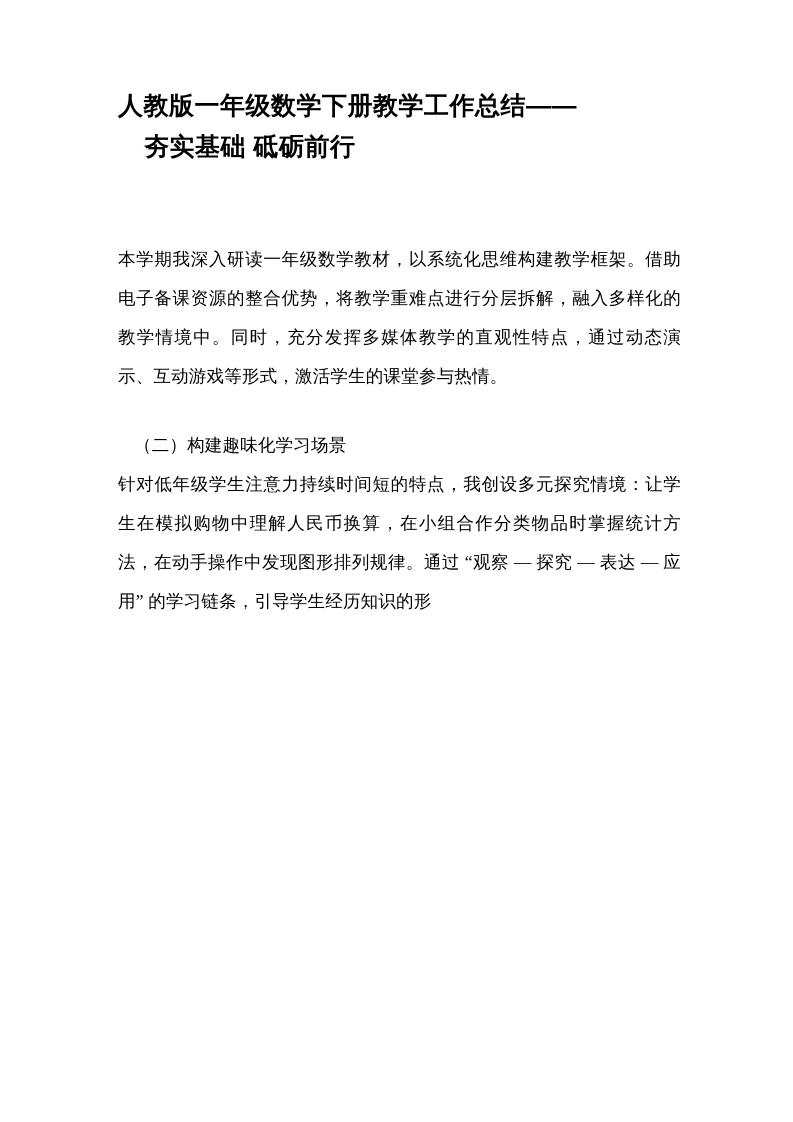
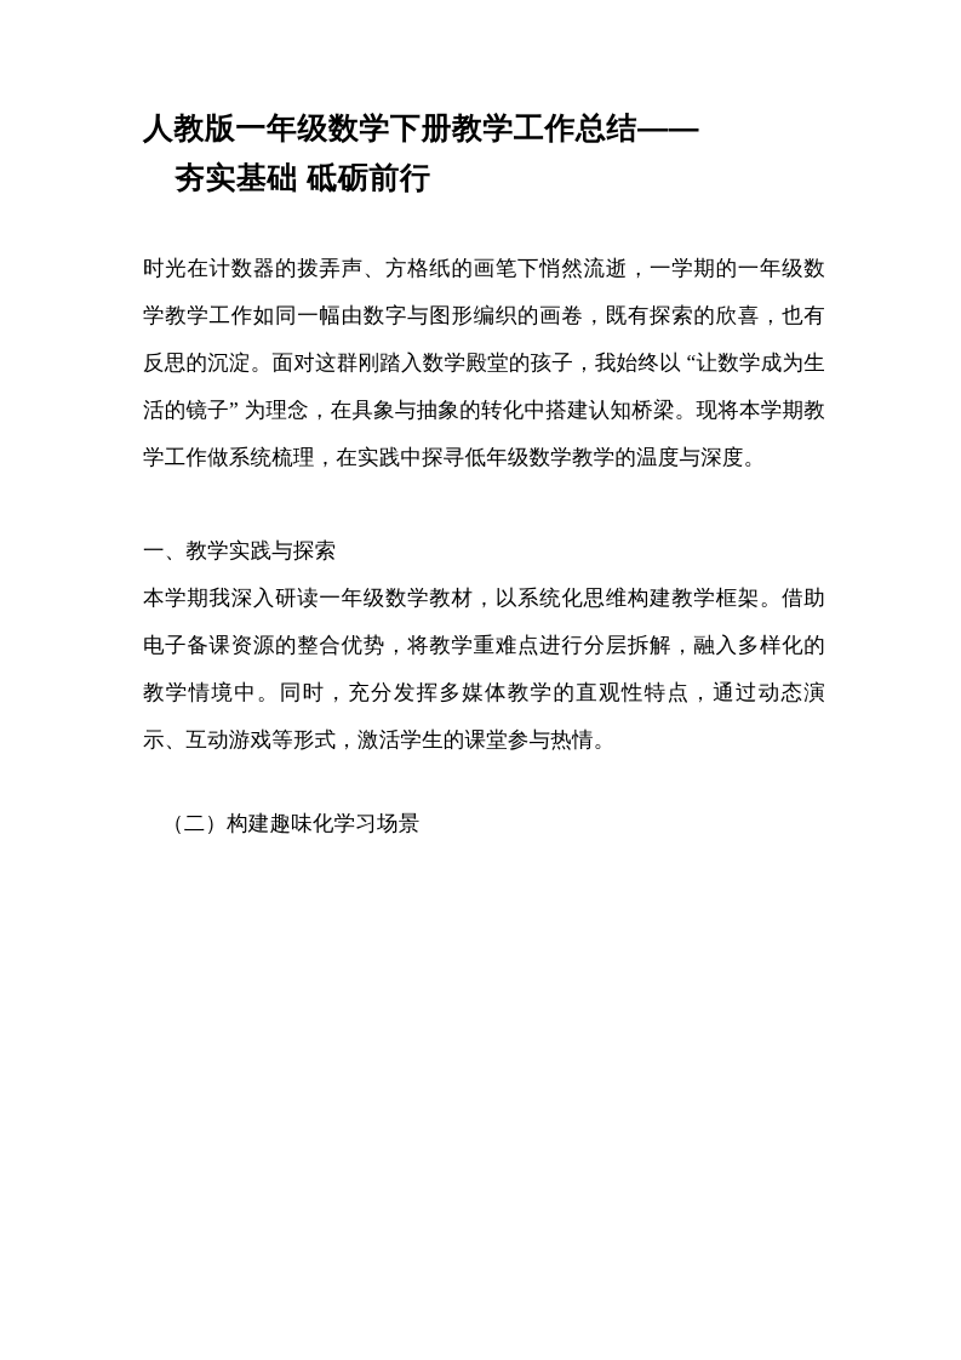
  人教版一年级数学下册教学工作总结——
  夯实基础 砥砺前行
+ 时光在计数器的拨弄声、方格纸的画笔下悄然流逝，一学期的一年级数学教学工作如同一幅由数字与图形编织的画卷，既有探索的欣喜，也有反思的沉淀。面对这群刚踏入数学殿堂的孩子，我始终以 “让数学成为生活的镜子” 为理念，在具象与抽象的转化中搭建认知桥梁。现将本学期教学工作做系统梳理，在实践中探寻低年级数学教学的温度与深度。
+ 一、教学实践与探索
  本学期我深入研读一年级数学教材，以系统化思维构建教学框架。借助电子备课资源的整合优势，将教学重难点进行分层拆解，融入多样化的教学情境中。同时，充分发挥多媒体教学的直观性特点，通过动态演示、互动游戏等形式，激活学生的课堂参与热情。
  （二）构建趣味化学习场景
- 针对低年级学生注意力持续时间短的特点，我创设多元探究情境：让学生在模拟购物中理解人民币换算，在小组合作分类物品时掌握统计方法，在动手操作中发现图形排列规律。通过 “观察 — 探究 — 表达 — 应用” 的学习链条，引导学生经历知识的形
